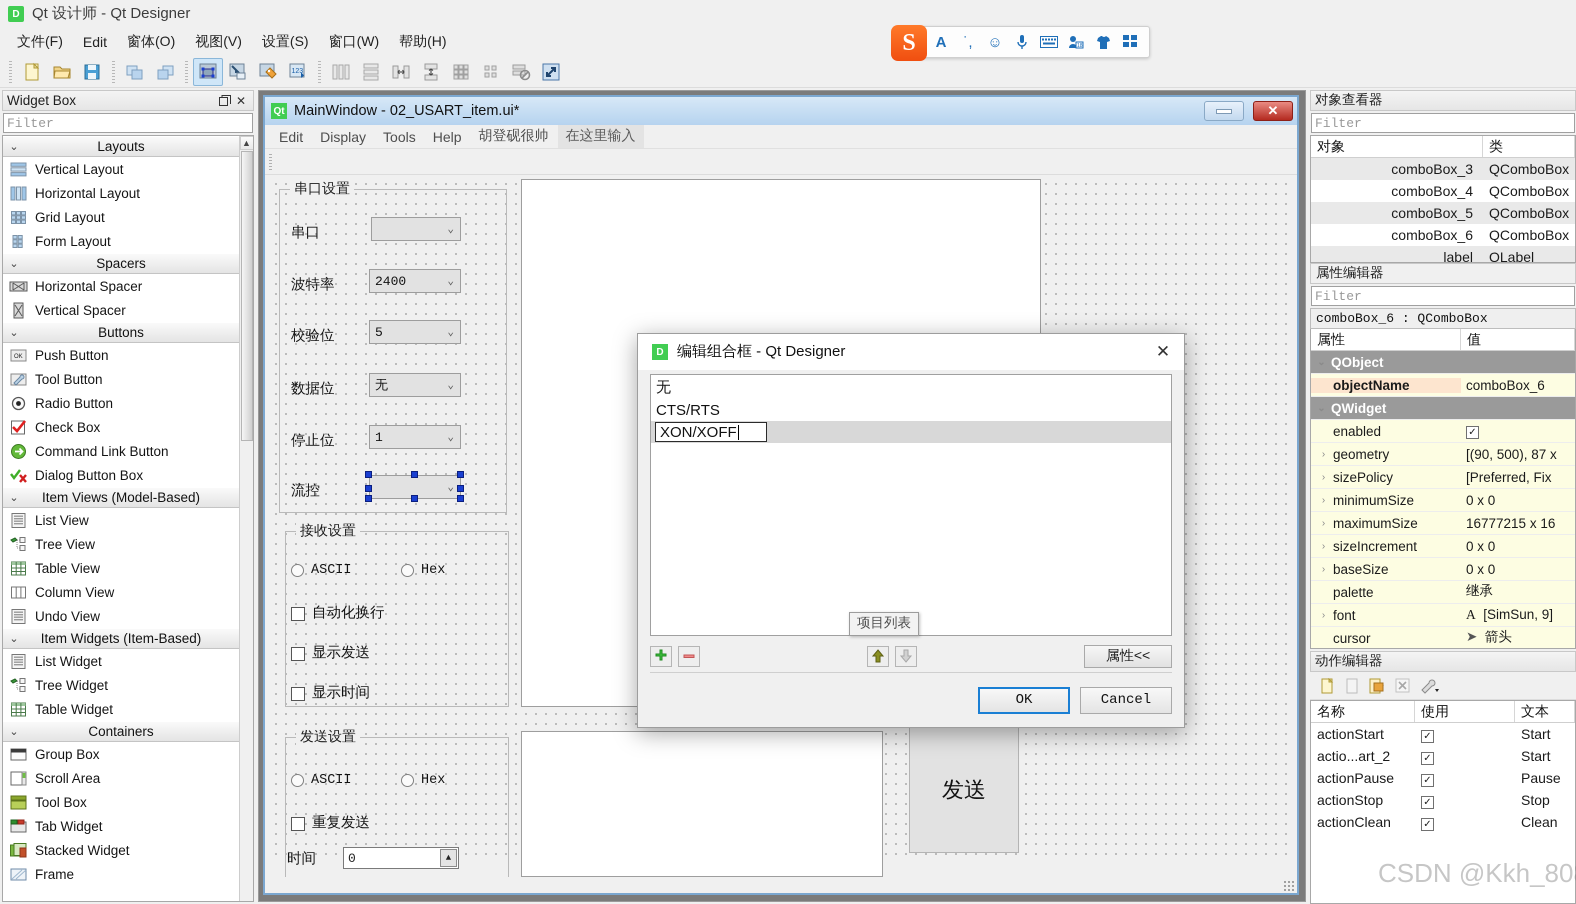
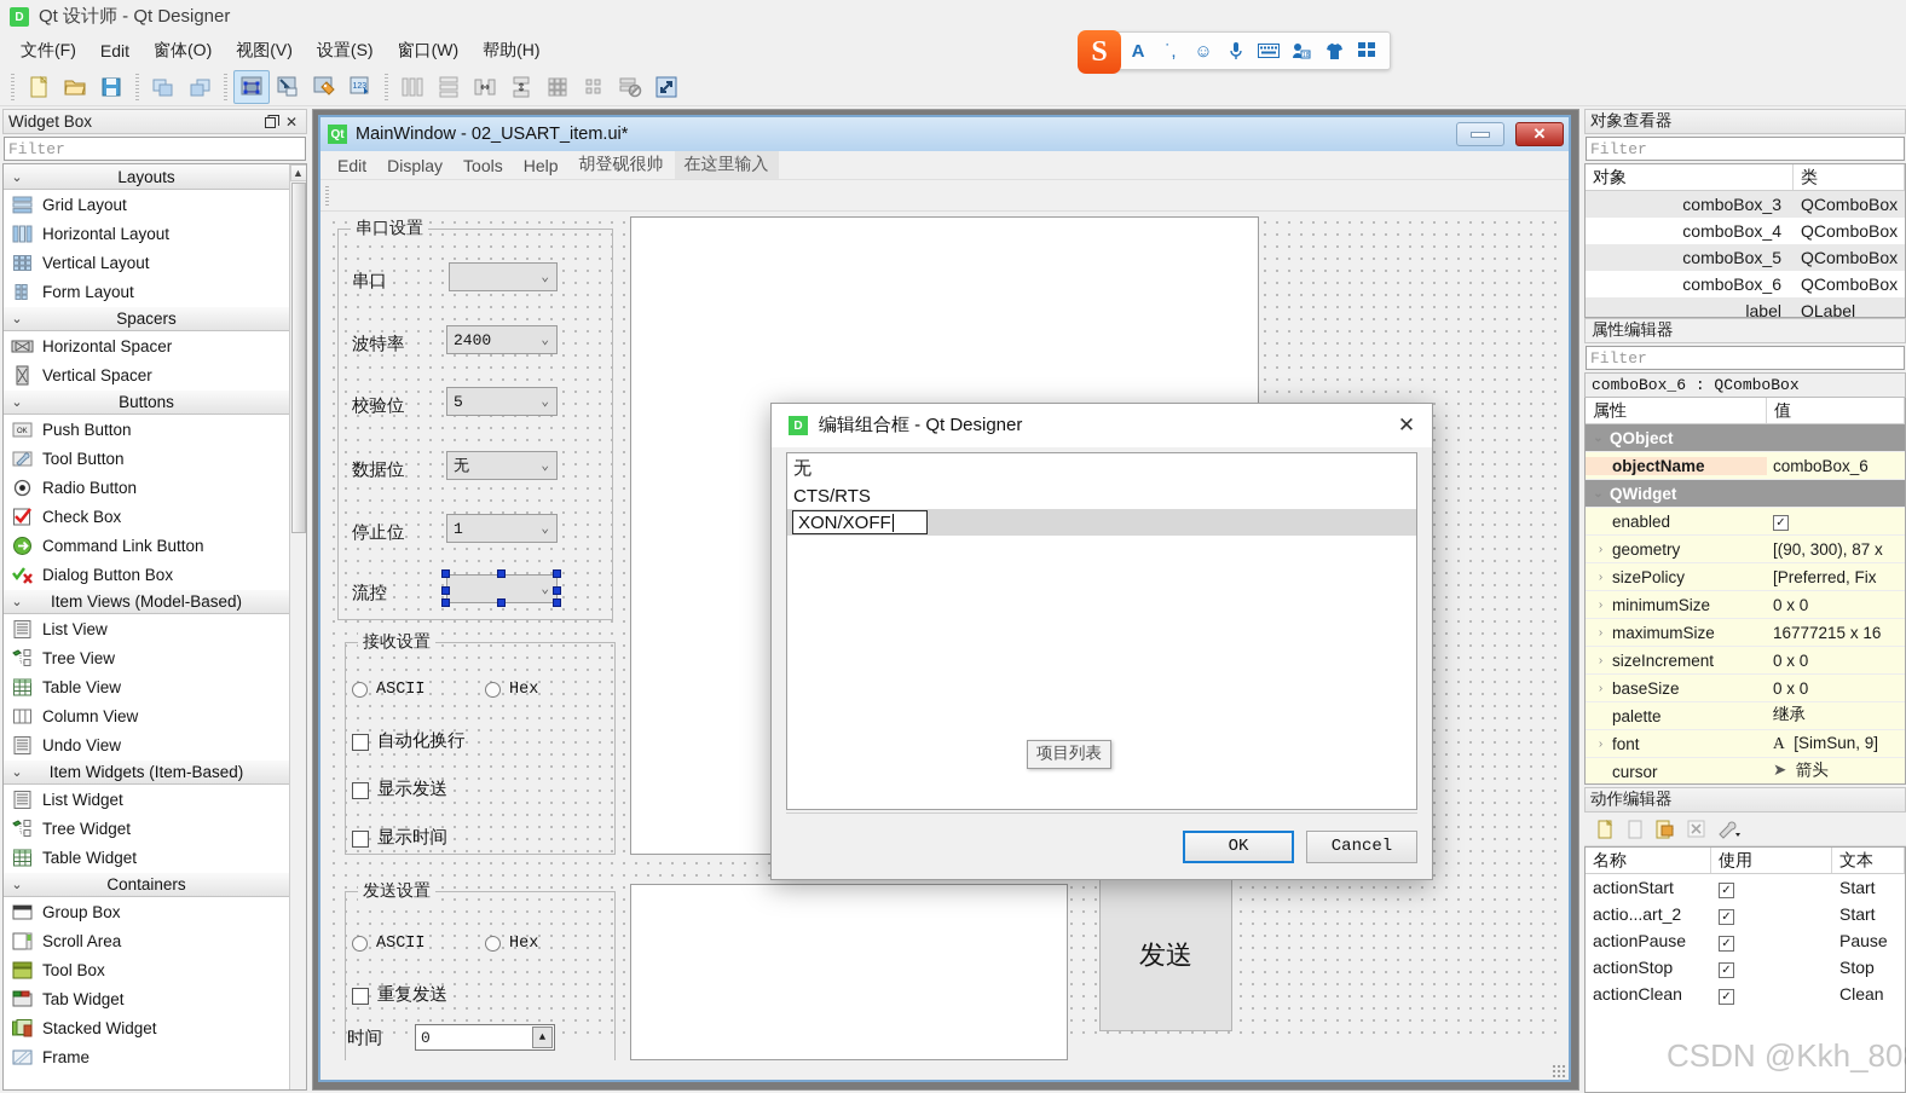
  D
  Qt 设计师 - Qt Designer
  文件(F)
  Edit
  窗体(O)
  视图(V)
  设置(S)
  窗口(W)
  帮助(H)
  S
  A
  ˙,
  ☺
  Widget Box
  ✕
  Filter
  ⌄
  Layouts
- Vertical Layout
+ Grid Layout
  Horizontal Layout
- Grid Layout
+ Vertical Layout
  Form Layout
  ⌄
  Spacers
  Horizontal Spacer
  Vertical Spacer
  ⌄
  Buttons
  Push Button
  Tool Button
  Radio Button
  Check Box
  Command Link Button
  Dialog Button Box
  ⌄
  Item Views (Model-Based)
  List View
  Tree View
  Table View
  Column View
  Undo View
  ⌄
  Item Widgets (Item-Based)
  List Widget
  Tree Widget
  Table Widget
  ⌄
  Containers
  Group Box
  Scroll Area
  Tool Box
  Tab Widget
  Stacked Widget
  Frame
  ▲
  Qt
  MainWindow - 02_USART_item.ui*
  ✕
  Edit
  Display
  Tools
  Help
  胡登砚很帅
  在这里输入
  串口设置
  串口
  ⌄
  波特率
  2400
  ⌄
  校验位
  5
  ⌄
  数据位
  无
  ⌄
  停止位
  1
  ⌄
  流控
  ⌄
  接收设置
  ASCII
  Hex
  自动化换行
  显示发送
  显示时间
  发送设置
  ASCII
  Hex
  重复发送
  时间
  0
  ▲
  发送
  对象查看器
  Filter
  对象
  类
  comboBox_3
  QComboBox
  comboBox_4
  QComboBox
  comboBox_5
  QComboBox
  comboBox_6
  QComboBox
  label
  QLabel
  属性编辑器
  Filter
  comboBox_6 : QComboBox
  属性
  值
  QObject
  objectName
  comboBox_6
  QWidget
  enabled
  ✓
  ›
  geometry
- [(90, 500), 87 x
+ [(90, 300), 87 x
  ›
  sizePolicy
  [Preferred, Fix
  ›
  minimumSize
  0 x 0
  ›
  maximumSize
  16777215 x 16
  ›
  sizeIncrement
  0 x 0
  ›
  baseSize
  0 x 0
  palette
  继承
  ›
  font
  A [SimSun, 9]
  cursor
  ➤ 箭头
  动作编辑器
  名称
  使用
  文本
  actionStart
  ✓
  Start
  actio...art_2
  ✓
  Start
  actionPause
  ✓
  Pause
  actionStop
  ✓
  Stop
  actionClean
  ✓
  Clean
  D
  编辑组合框 - Qt Designer
  ✕
  无
  CTS/RTS
  XON/XOFF
  项目列表
- 属性<<
  OK
  Cancel
  CSDN @Kkh_80
